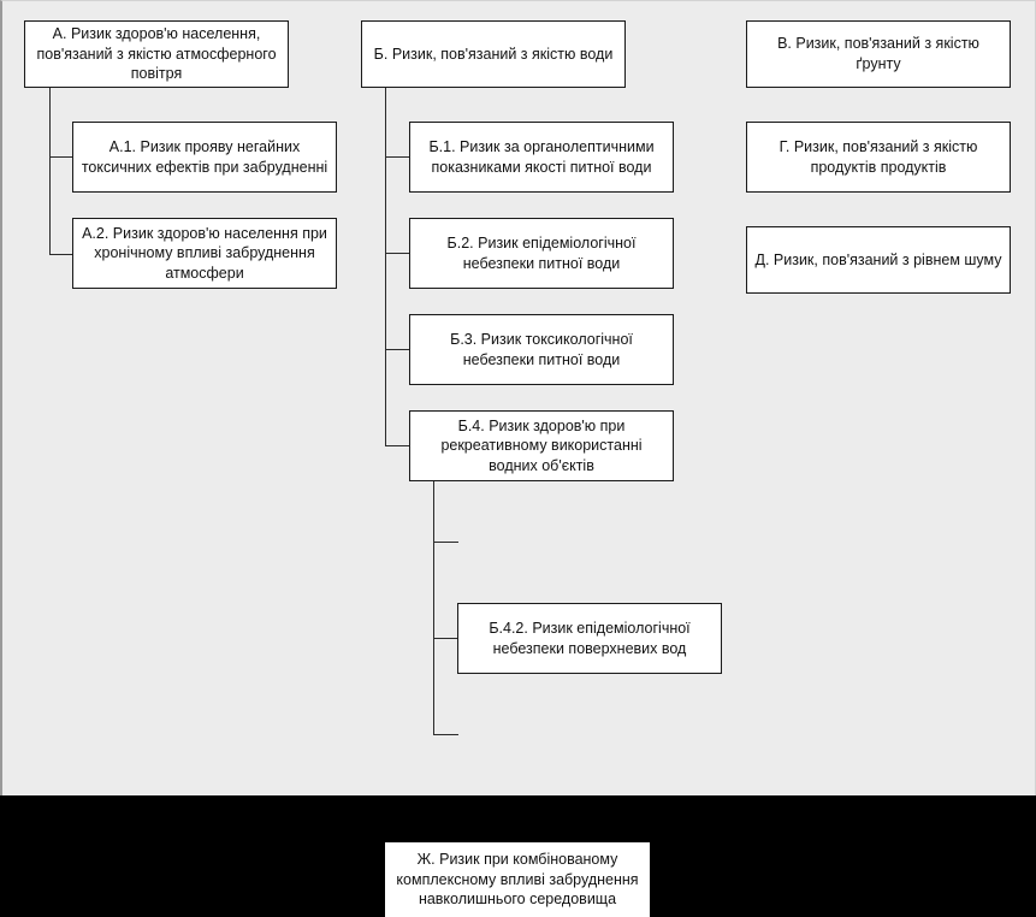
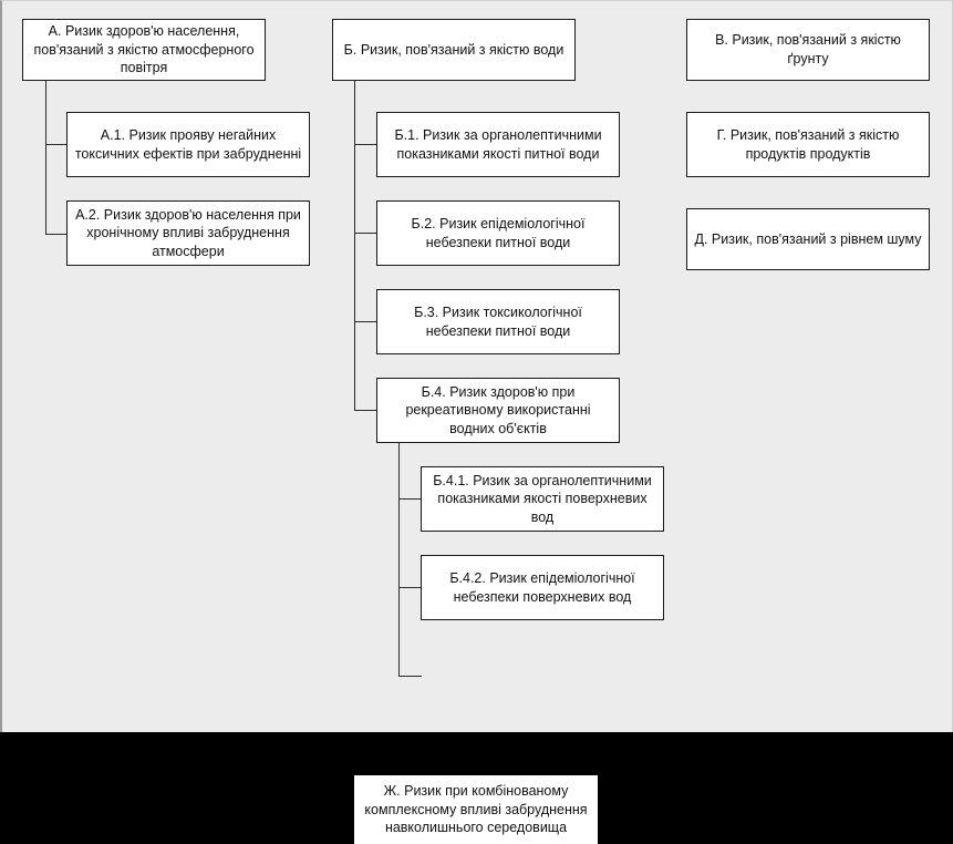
  А. Ризик здоров'ю населення, пов'язаний з якістю атмосферного повітря
  А.1. Ризик прояву негайних токсичних ефектів при забрудненні
  А.2. Ризик здоров'ю населення при хронічному впливі забруднення атмосфери
  Б. Ризик, пов'язаний з якістю води
  Б.1. Ризик за органолептичними показниками якості питної води
  Б.2. Ризик епідеміологічної небезпеки питної води
  Б.3. Ризик токсикологічної небезпеки питної води
  Б.4. Ризик здоров'ю при рекреативному використанні водних об'єктів
+ Б.4.1. Ризик за органолептичними показниками якості поверхневих вод
  Б.4.2. Ризик епідеміологічної небезпеки поверхневих вод
  В. Ризик, пов'язаний з якістю ґрунту
  Г. Ризик, пов'язаний з якістю продуктів продуктів
  Д. Ризик, пов'язаний з рівнем шуму
  Ж. Ризик при комбінованому комплексному впливі забруднення навколишнього середовища
